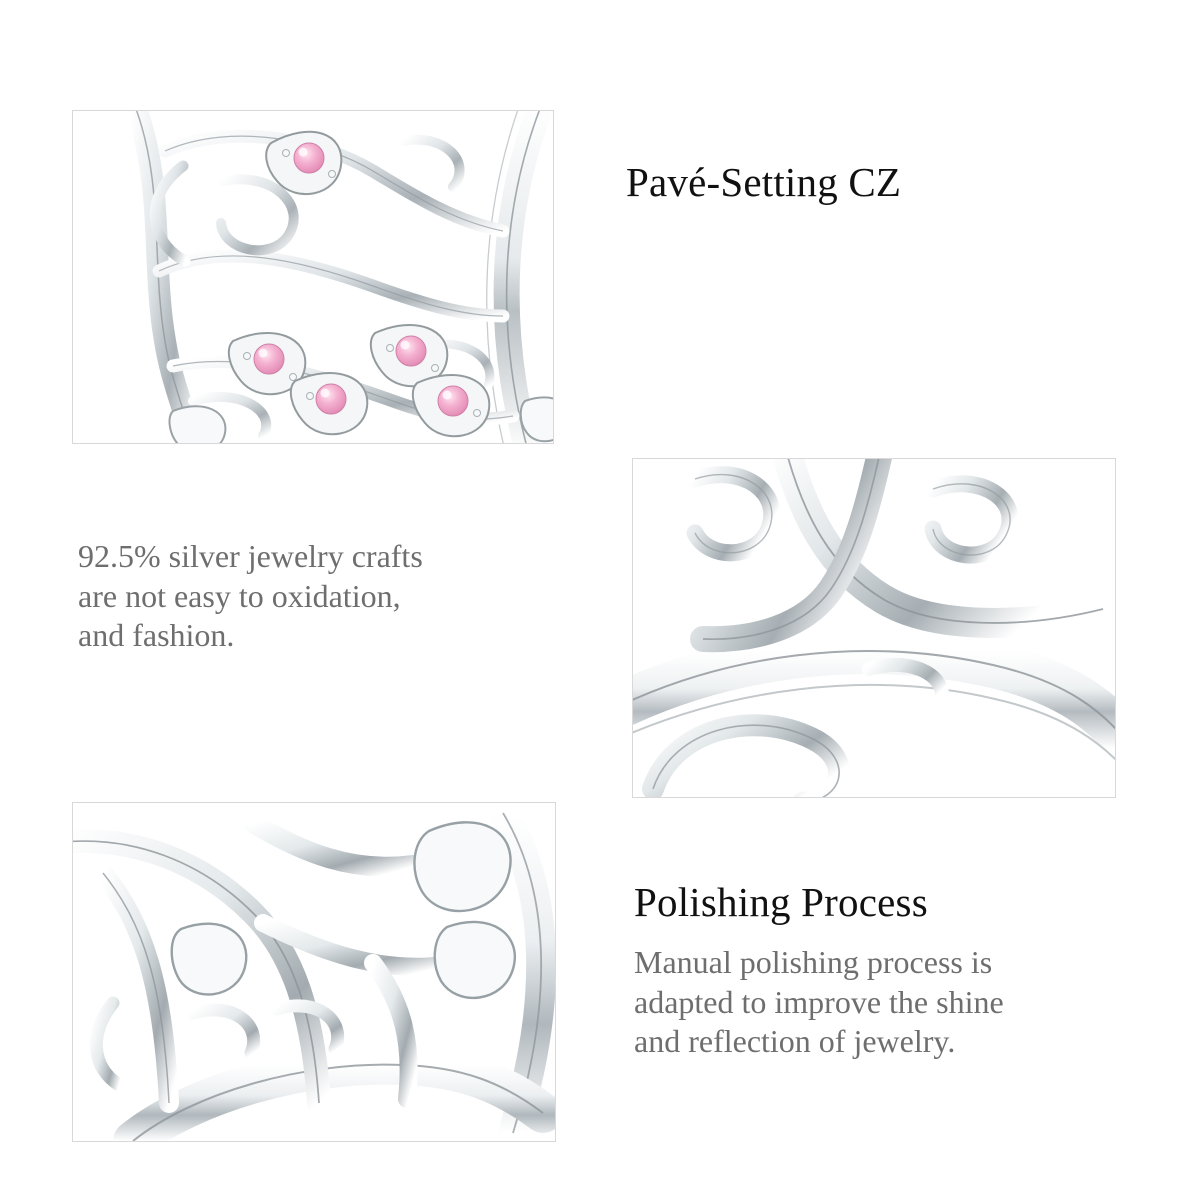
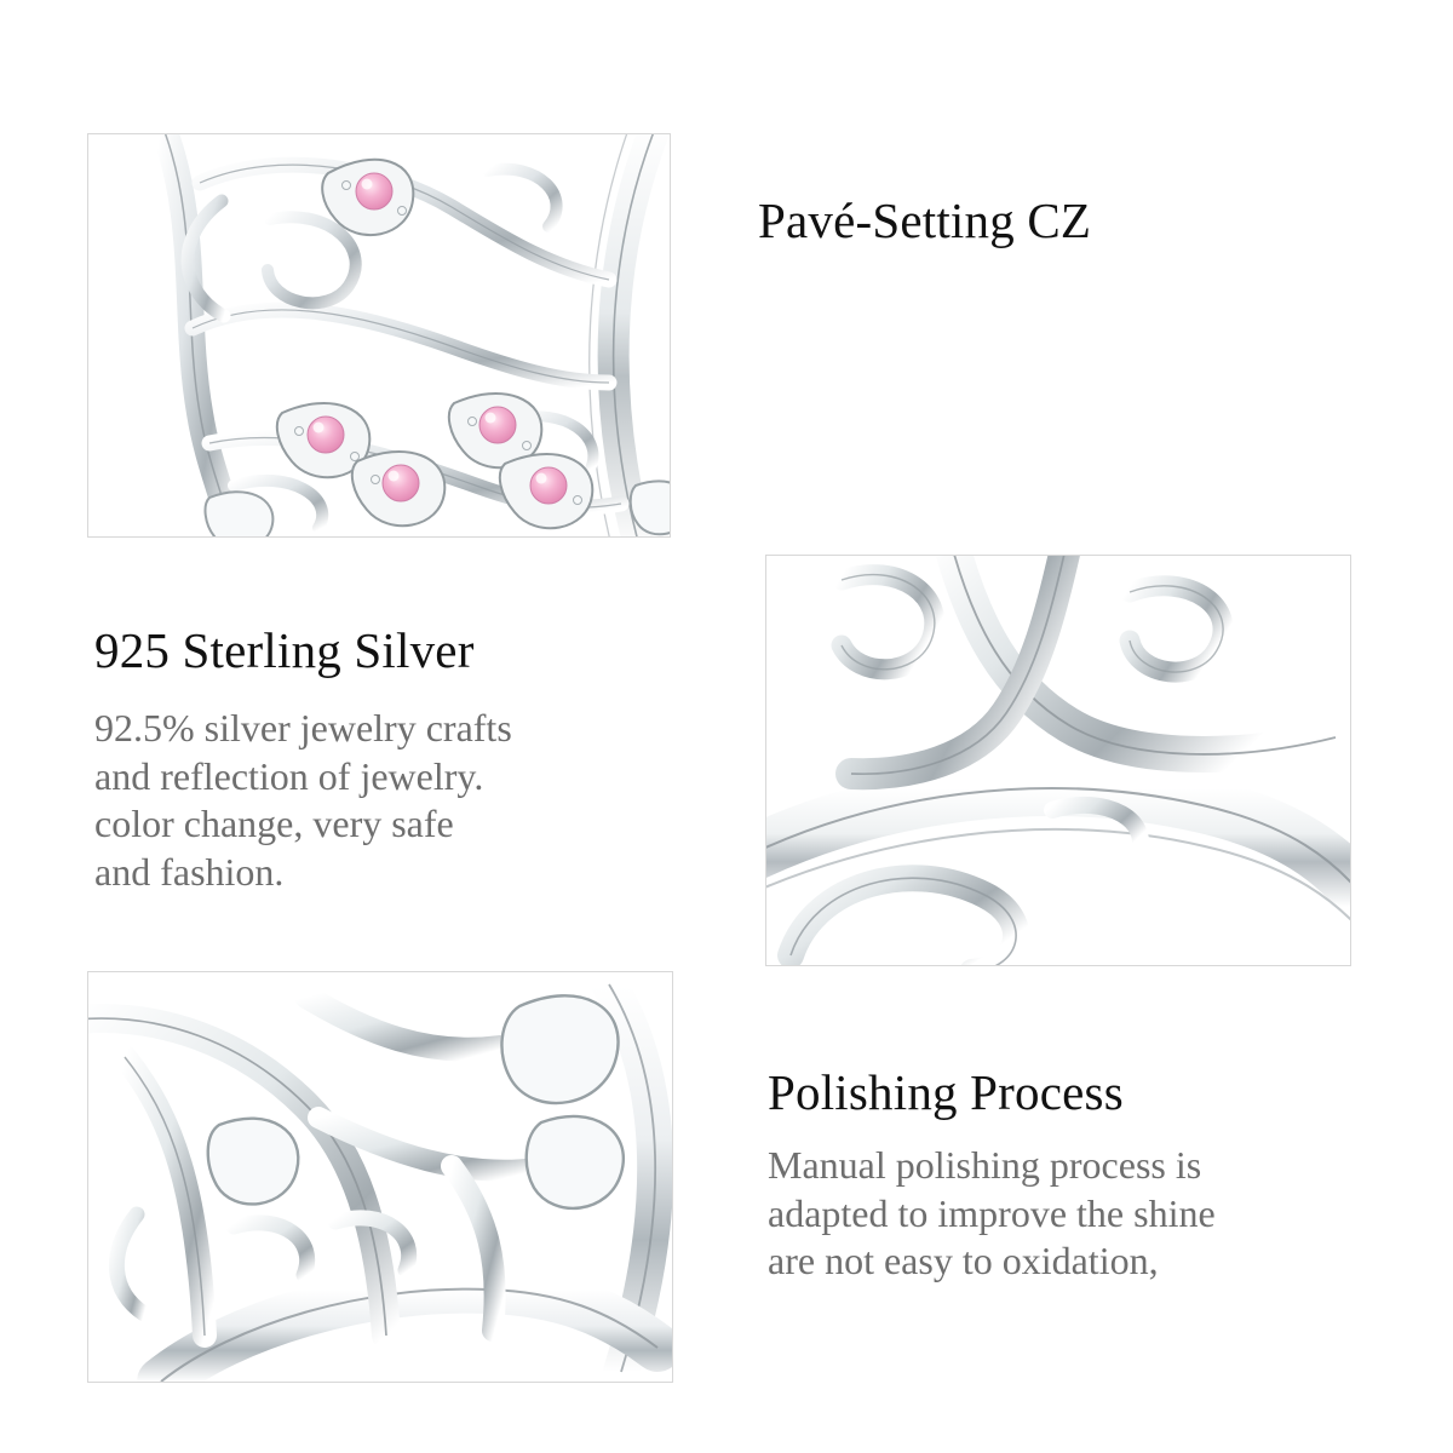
  Pavé-Setting CZ
+ 925 Sterling Silver
  92.5% silver jewelry crafts
- are not easy to oxidation,
+ and reflection of jewelry.
+ color change, very safe
  and fashion.
  Polishing Process
  Manual polishing process is
  adapted to improve the shine
- and reflection of jewelry.
+ are not easy to oxidation,
